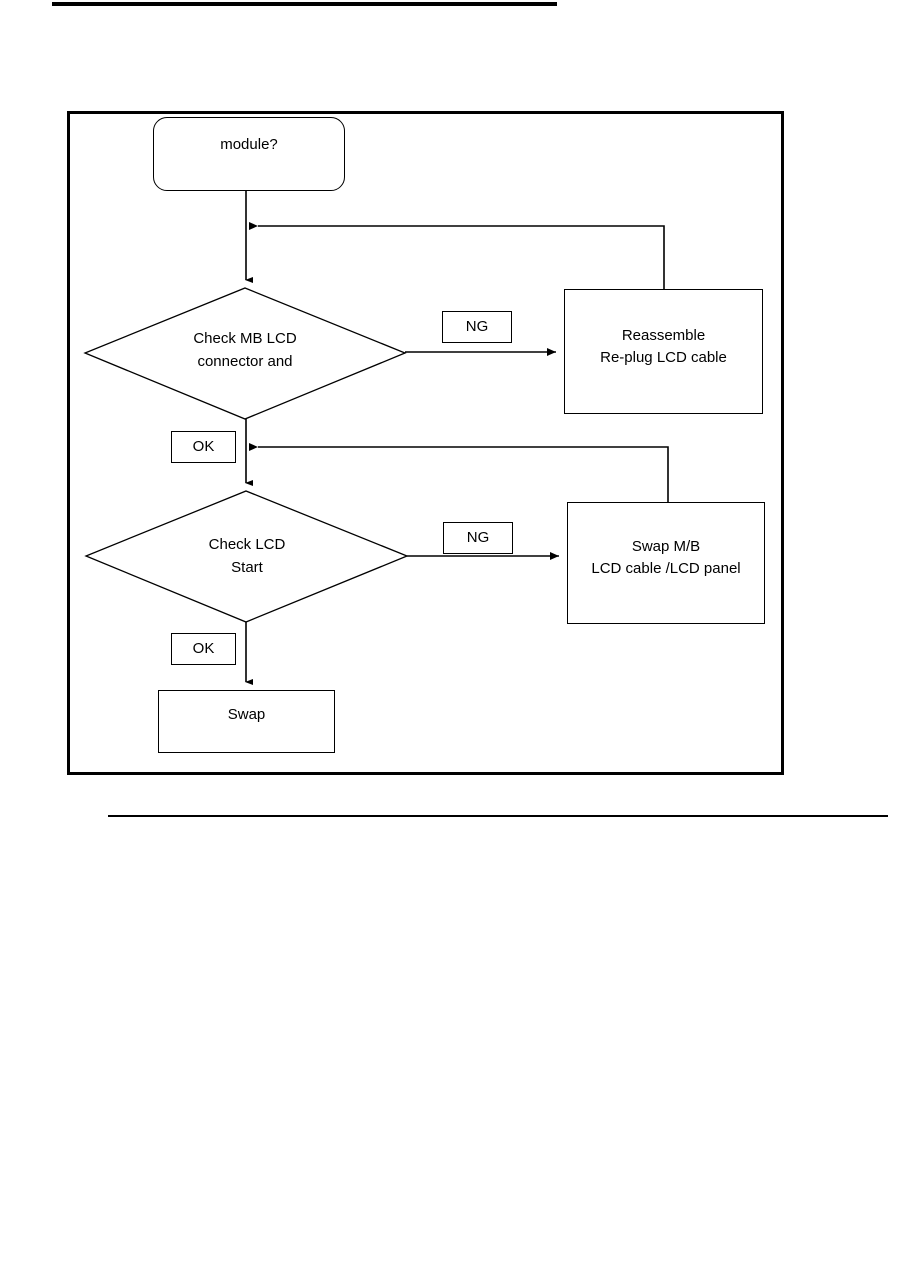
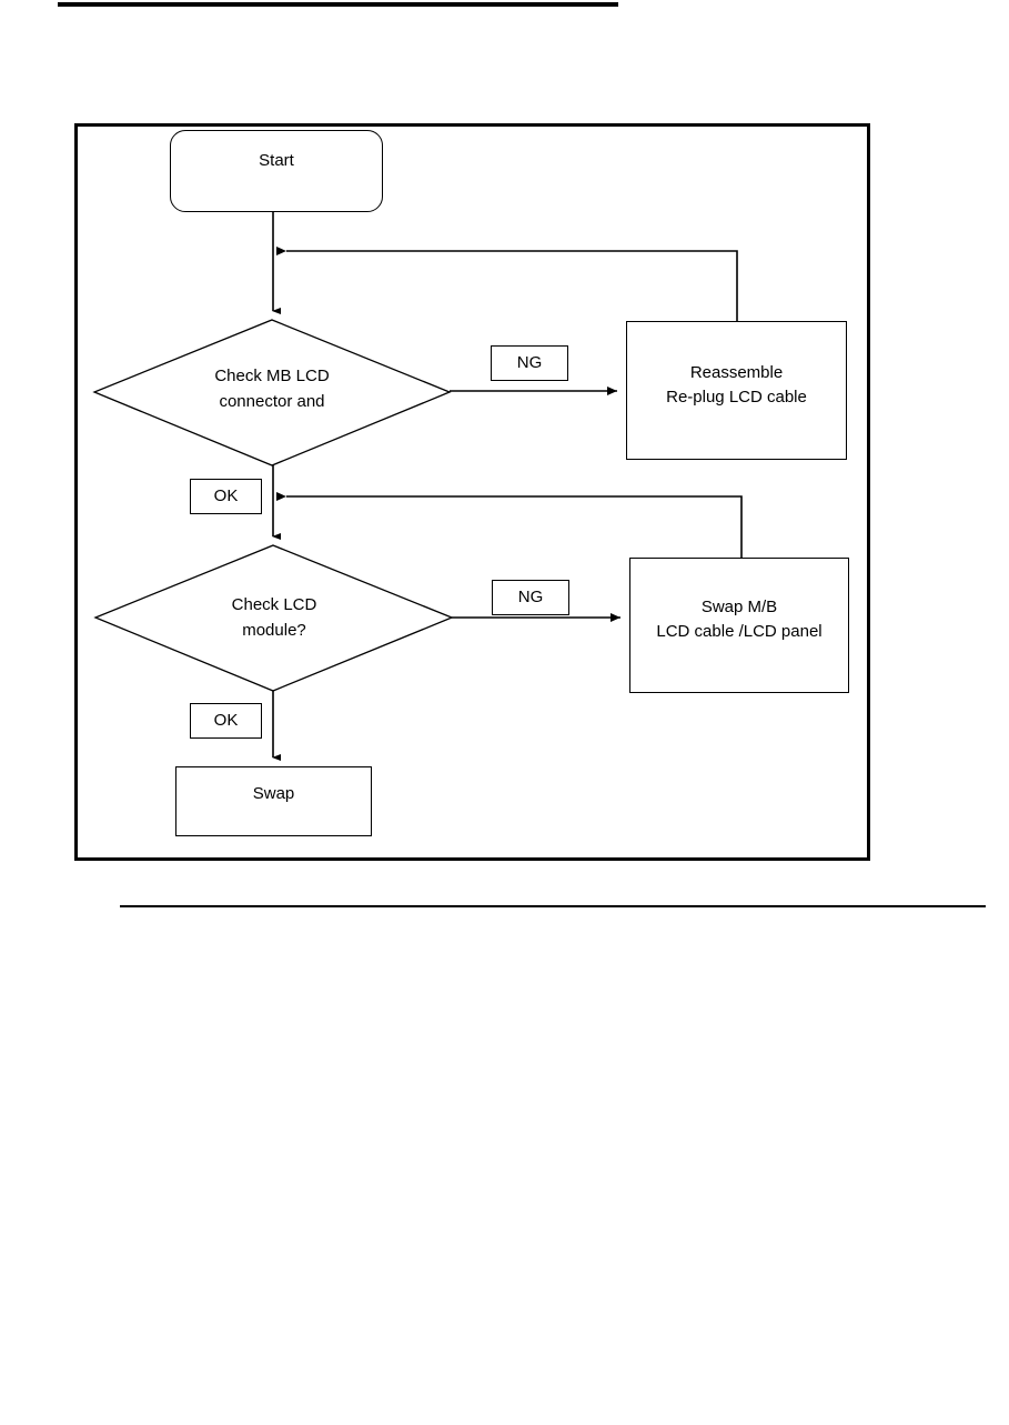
- module?
+ Start
  Reassemble
  Re-plug LCD cable
  Swap M/B
  LCD cable /LCD panel
  Swap
  Check MB LCD
  connector and
  Check LCD
- Start
+ module?
  NG
  NG
  OK
  OK
